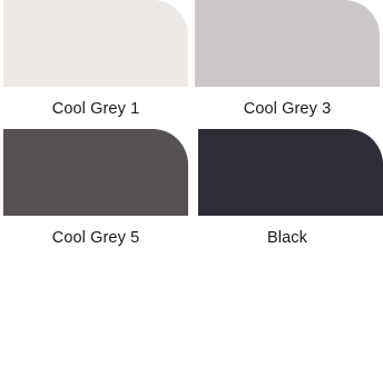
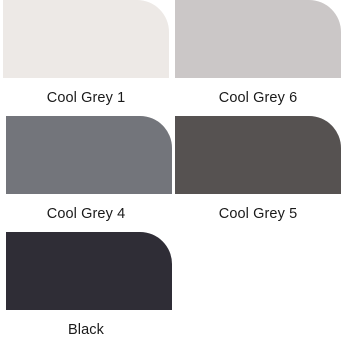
  Cool Grey 1
- Cool Grey 3
+ Cool Grey 6
+ Cool Grey 4
  Cool Grey 5
  Black
